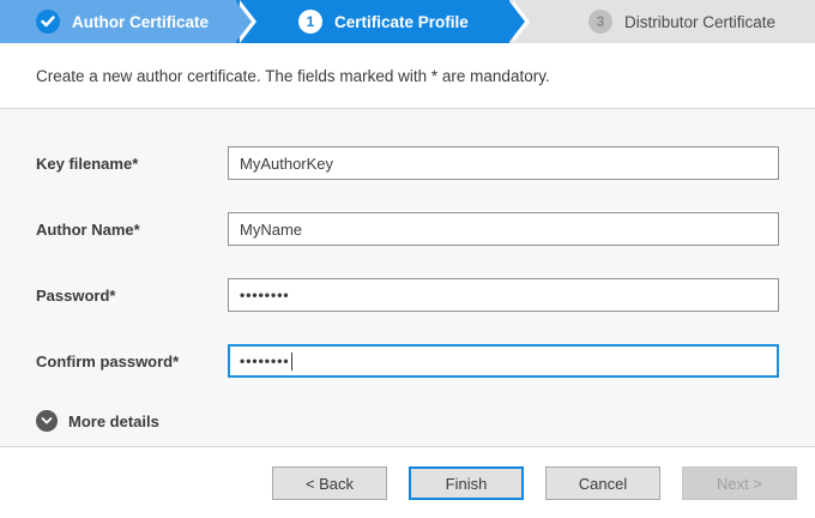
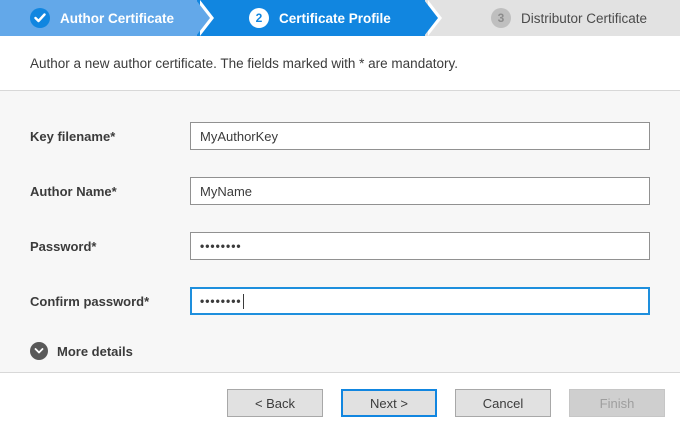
  Author Certificate
- 1
+ 2
  Certificate Profile
  3
  Distributor Certificate
- Create a new author certificate. The fields marked with * are mandatory.
+ Author a new author certificate. The fields marked with * are mandatory.
  Key filename*
  MyAuthorKey
  Author Name*
  MyName
  Password*
  ••••••••
  Confirm password*
  ••••••••
  More details
  < Back
- Finish
+ Next >
  Cancel
- Next >
+ Finish
